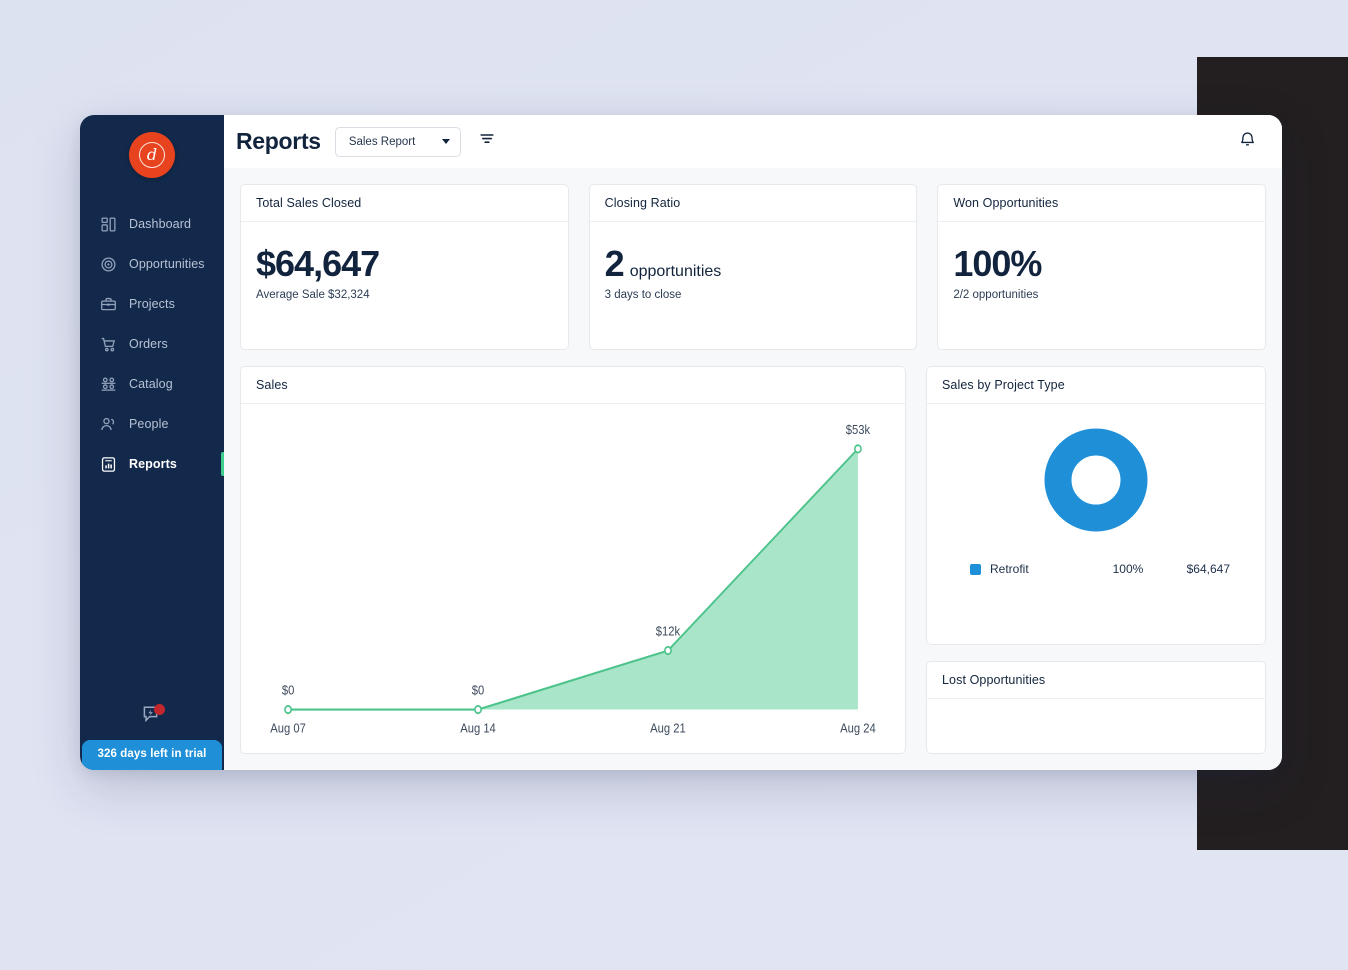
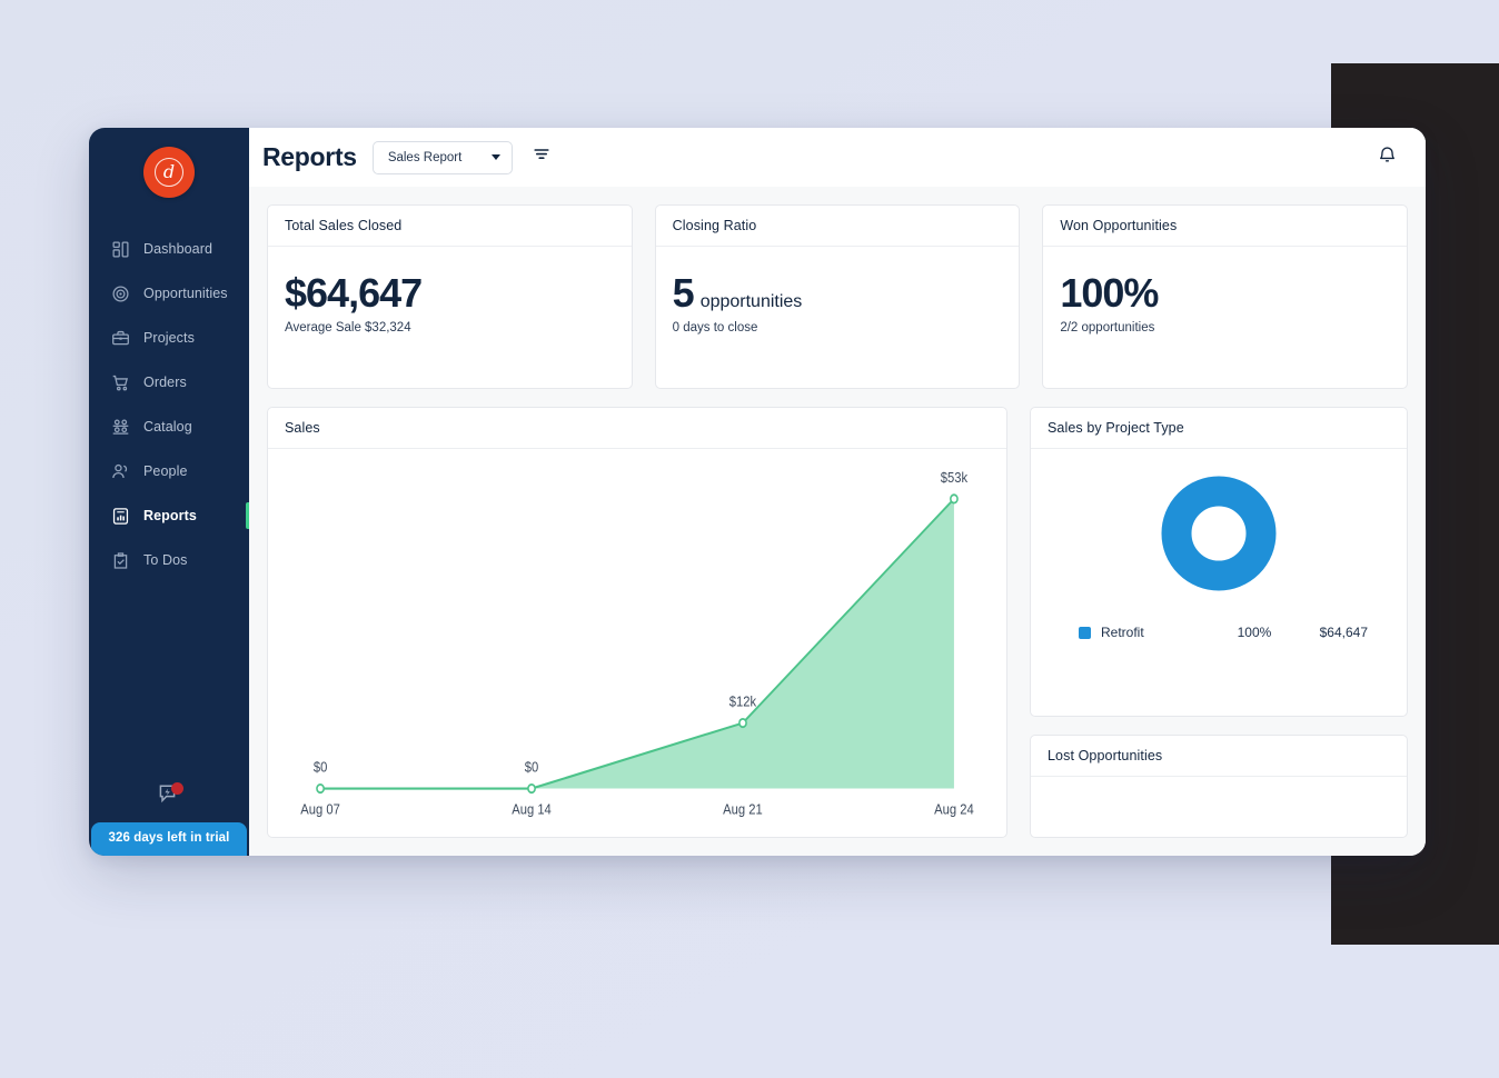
  d
  Dashboard
  Opportunities
  Projects
  Orders
  Catalog
  People
  Reports
+ To Dos
  326 days left in trial
  Reports
  Sales Report
  Total Sales Closed
  $64,647
  Average Sale $32,324
  Closing Ratio
- 2 opportunities
+ 5 opportunities
- 3 days to close
+ 0 days to close
  Won Opportunities
  100%
  2/2 opportunities
  Sales
  $0
  Aug 07
  $0
  Aug 14
  $12k
  Aug 21
  $53k
  Aug 24
  Sales by Project Type
  Retrofit
  100%
  $64,647
  Lost Opportunities
